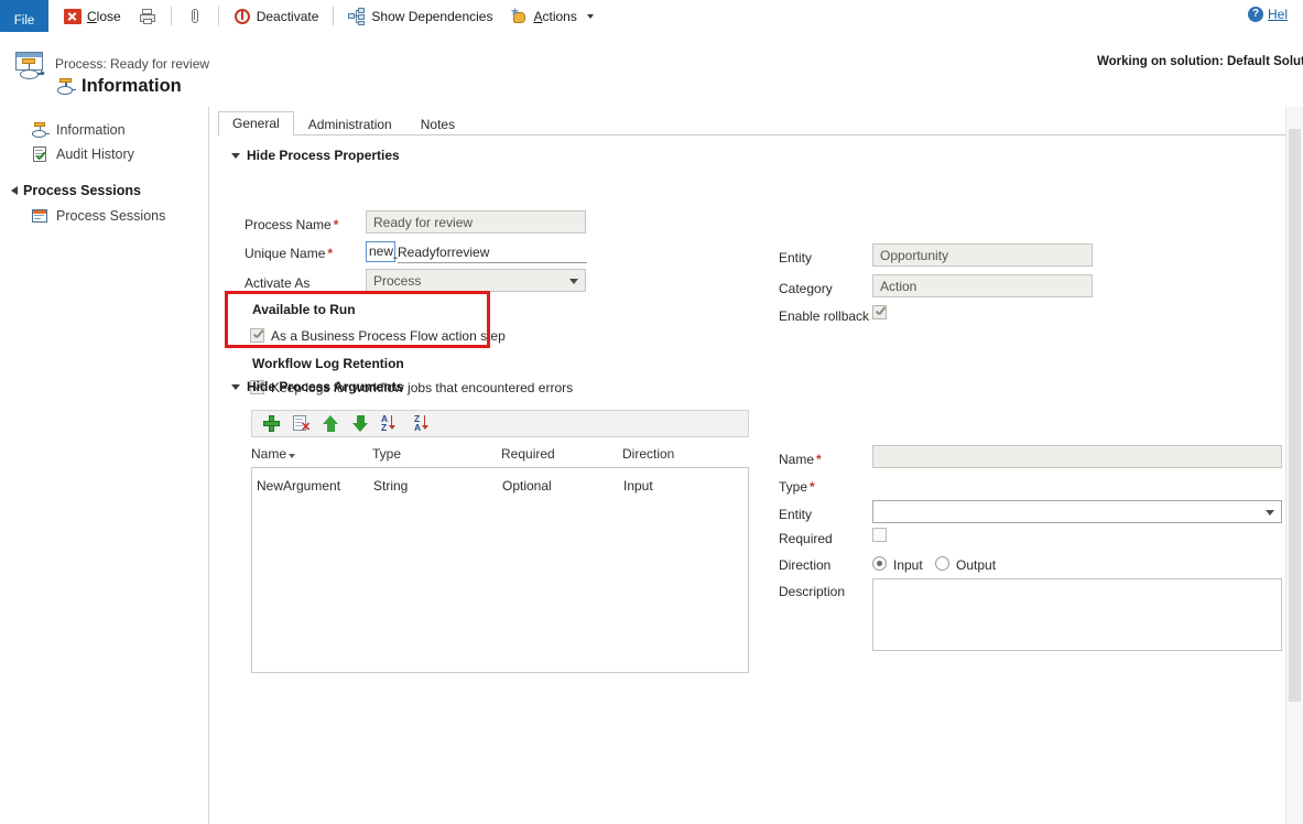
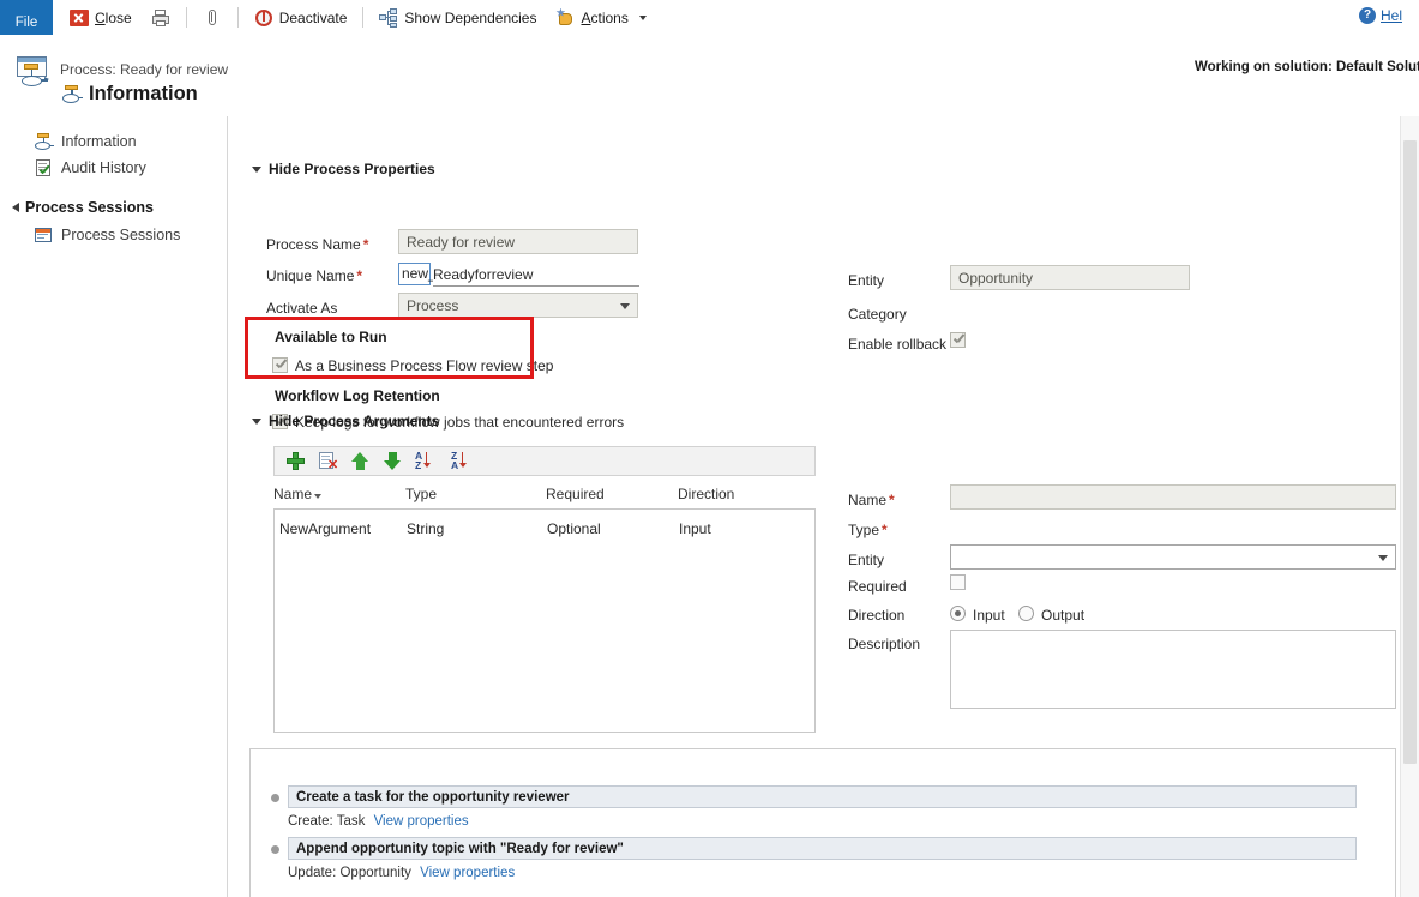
  File
  Close
  Deactivate
  Show Dependencies
  Actions
  ?
  Hel
  Process: Ready for review
  Information
  Working on solution: Default Solu
  Information
  Audit History
  Process Sessions
  Process Sessions
- General
- Administration
- Notes
  Hide Process Properties
  Process Name *
  Ready for review
  Unique Name *
  new
  Readyforreview
  Activate As
  Process
  Entity
  Opportunity
  Category
- Action
  Enable rollback
  Available to Run
- As a Business Process Flow action step
+ As a Business Process Flow review step
  Workflow Log Retention
  Keep logs for workflow jobs that encountered errors
  Hide Process Arguments
  ✕
  A
  Z
  Z
  A
  Name
  Type
  Required
  Direction
  NewArgument
  String
  Optional
  Input
  Name *
  Type *
  Entity
  Required
  Direction
  Input
  Output
  Description
+ Create a task for the opportunity reviewer
+ Create: Task View properties
+ Append opportunity topic with "Ready for review"
+ Update: Opportunity View properties
